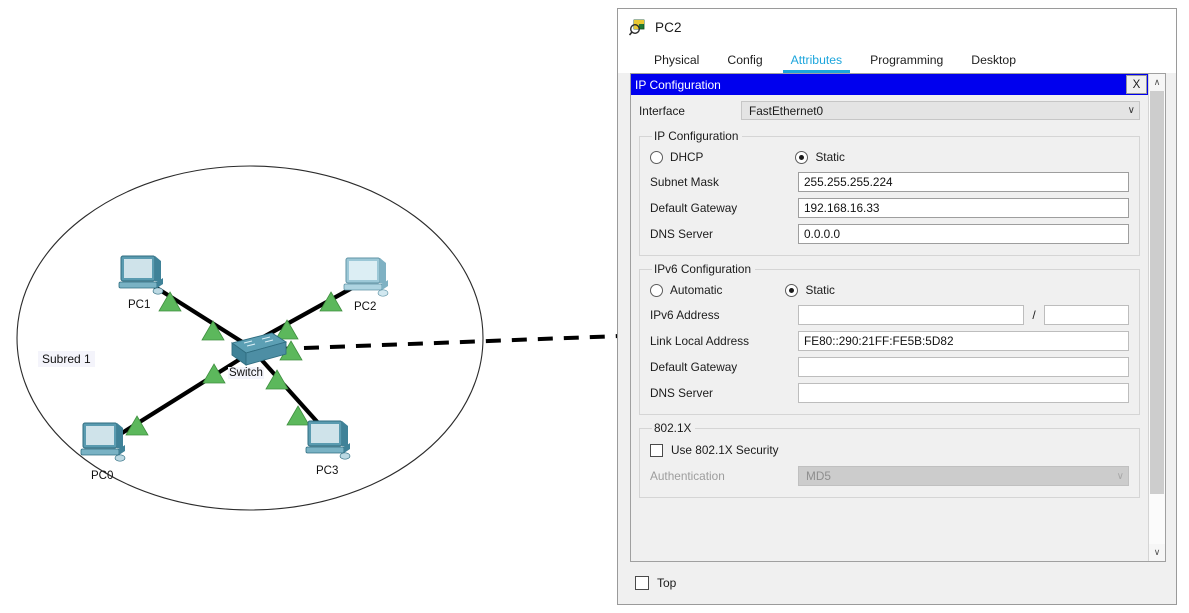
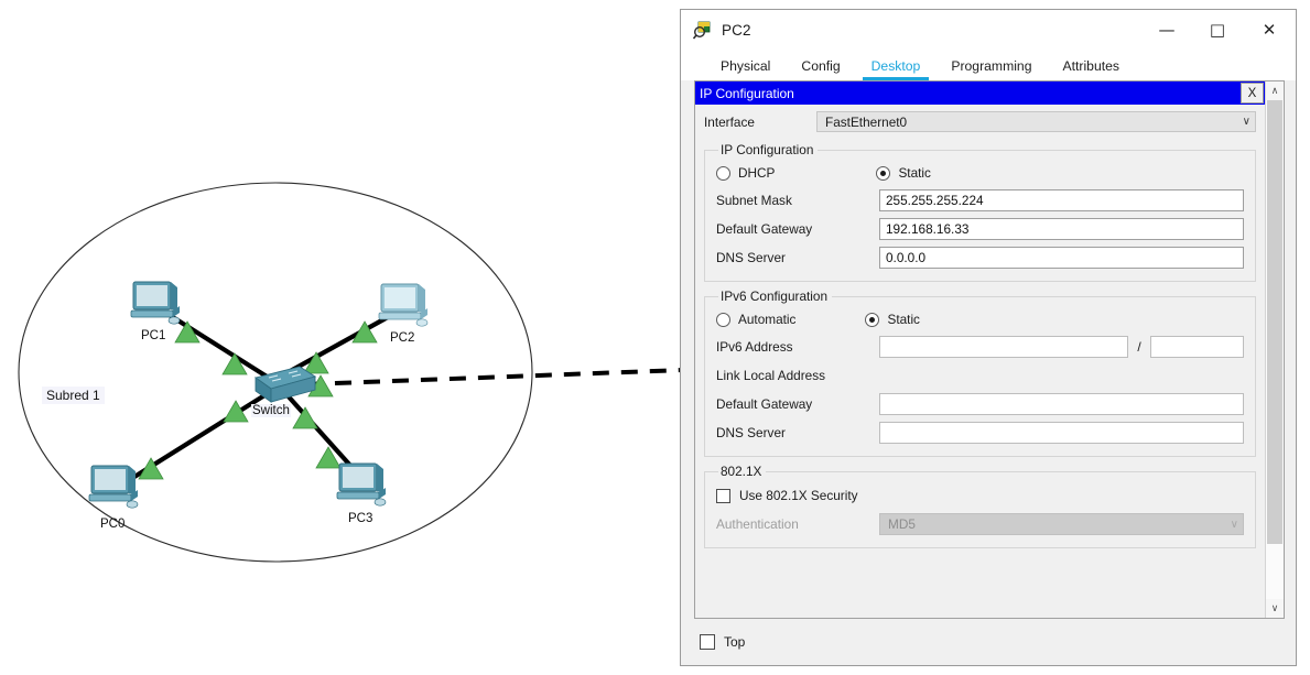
  PC1
  PC2
  PC0
  PC3
  Switch
  Subred 1
  PC2
+ —
+ □
+ ✕
  Physical
  Config
- Attributes
+ Desktop
  Programming
- Desktop
+ Attributes
  IP Configuration
  X
  Interface
  FastEthernet0
  ∨
  IP Configuration
  DHCP
  Static
  Subnet Mask
  255.255.255.224
  Default Gateway
  192.168.16.33
  DNS Server
  0.0.0.0
  IPv6 Configuration
  Automatic
  Static
  IPv6 Address
  /
  Link Local Address
- FE80::290:21FF:FE5B:5D82
  Default Gateway
  DNS Server
  802.1X
  Use 802.1X Security
  Authentication
  MD5
  ∨
  ∧
  ∨
  Top
